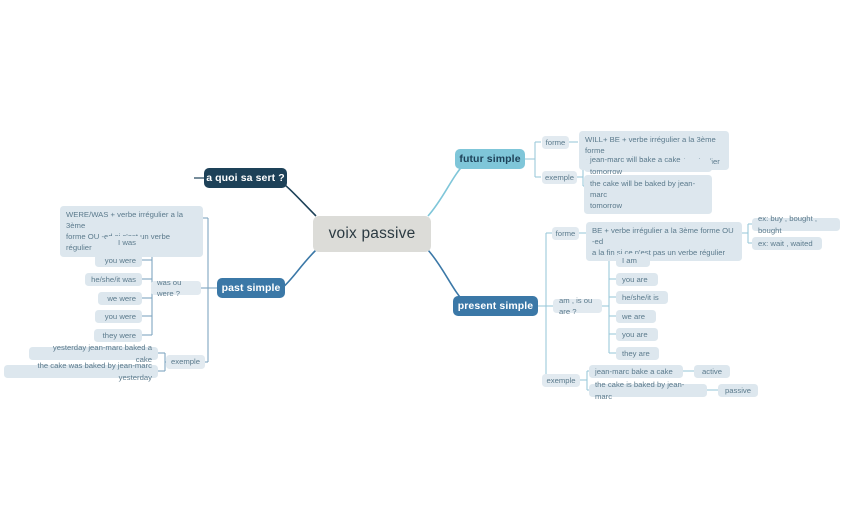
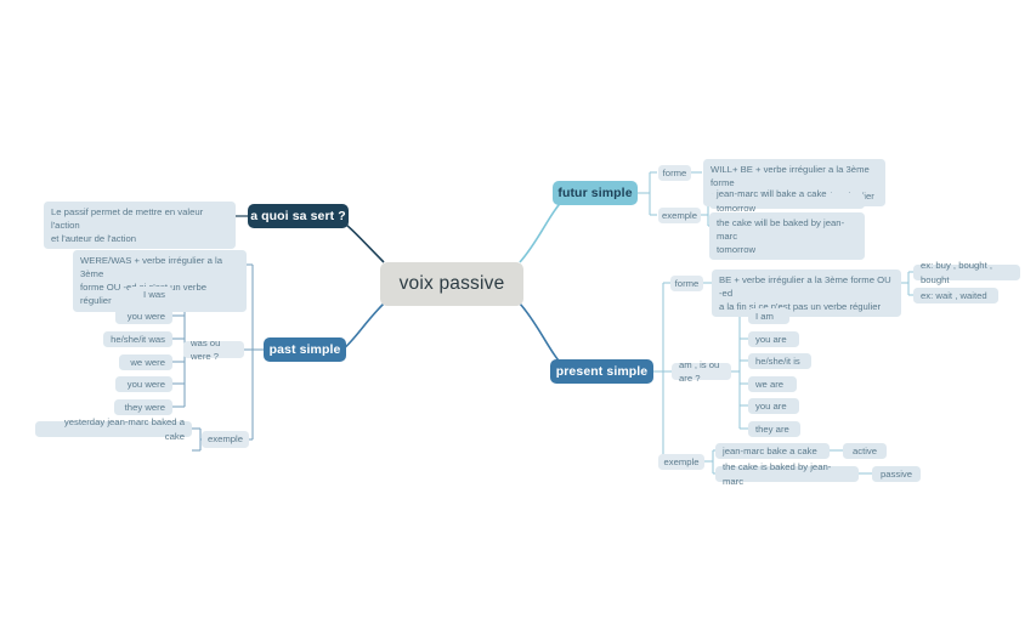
  voix passive
  a quoi sa sert ?
+ Le passif permet de mettre en valeur l'action
+ et l'auteur de l'action
  past simple
  WERE/WAS + verbe irrégulier a la 3ème
  forme OU - un verbe régulier
  was ou were ?
  I was
  you were
  he/she/it was
  we were
  you were
  they were
  exemple
  yesterday jean-marc baked a cake
- the cake was baked by jean-marc yesterday
  futur simple
  forme
  WILL+ BE + verbe irrégulier a la 3ème forme
  exemple
  jean-marc will bake a cake tomorrow
  the cake will be baked by jean-marc
  tomorrow
  present simple
  forme
  BE + verbe irrégulier a la 3ème forme OU -ed
  a la fin si ce n'est pas un verbe régulier
  ex: buy , bought , bought
  ex: wait , waited
  am , is ou are ?
  I am
  you are
  he/she/it is
  we are
  you are
  they are
  exemple
  jean-marc bake a cake
  active
  the cake is baked by jean-marc
  passive
